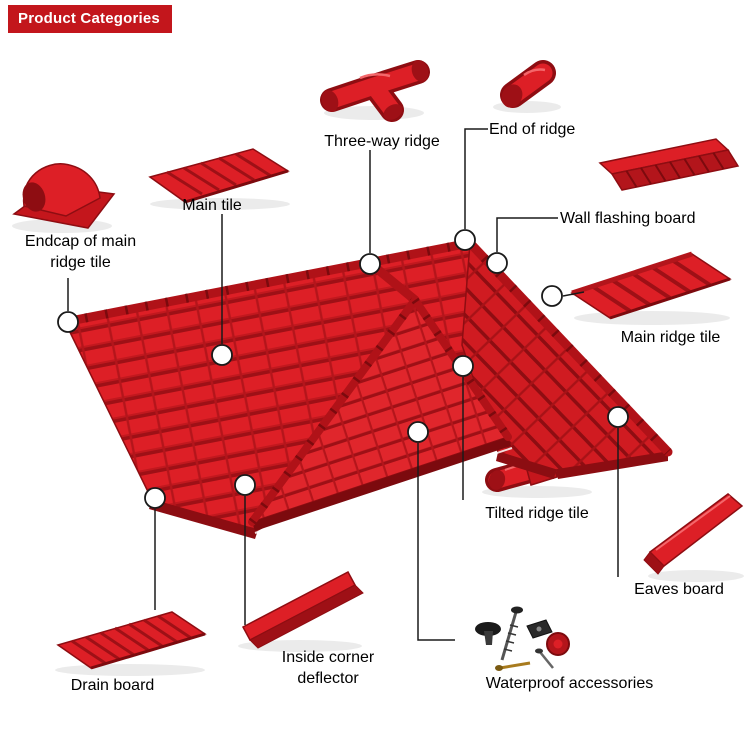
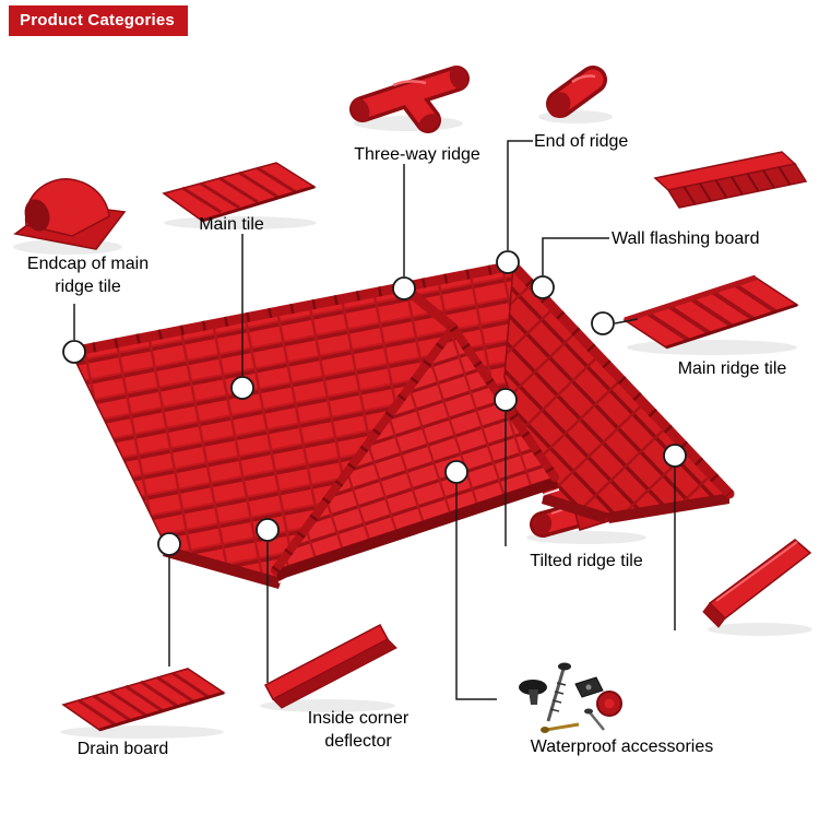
  Product Categories
  Three-way ridge
  End of ridge
  Main tile
  Endcap of main
  ridge tile
  Wall flashing board
  Main ridge tile
  Tilted ridge tile
- Eaves board
  Waterproof accessories
  Inside corner
  deflector
  Drain board
